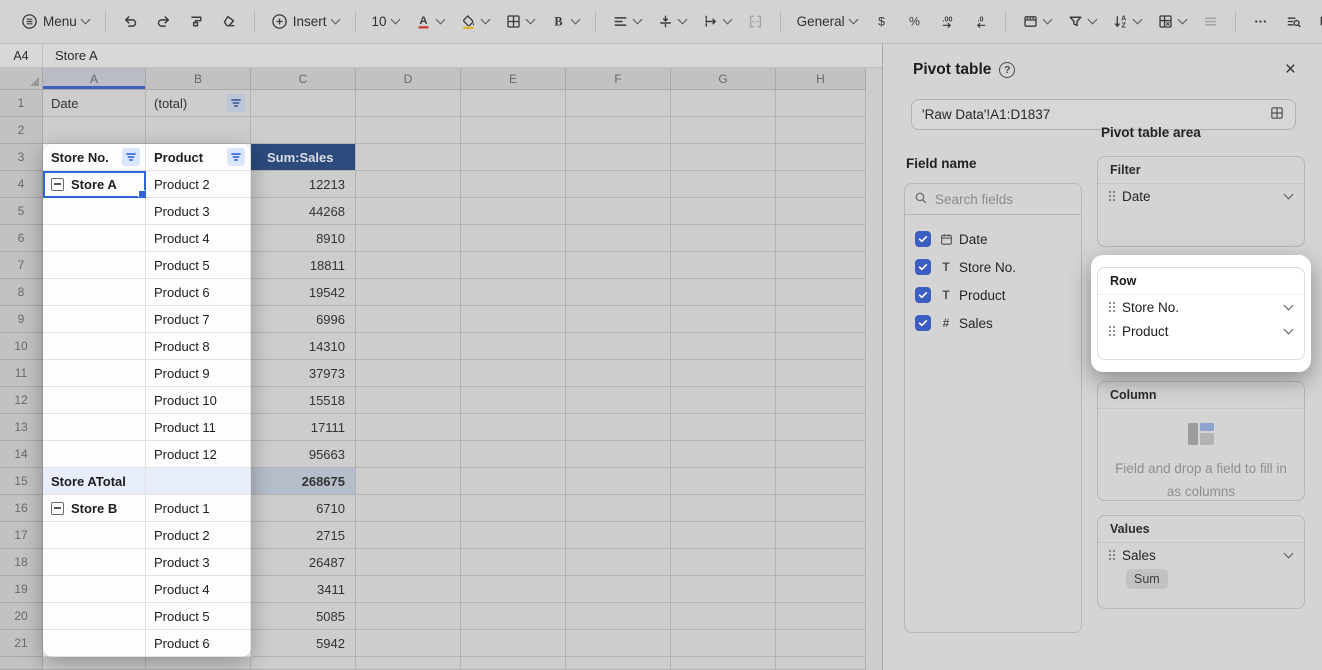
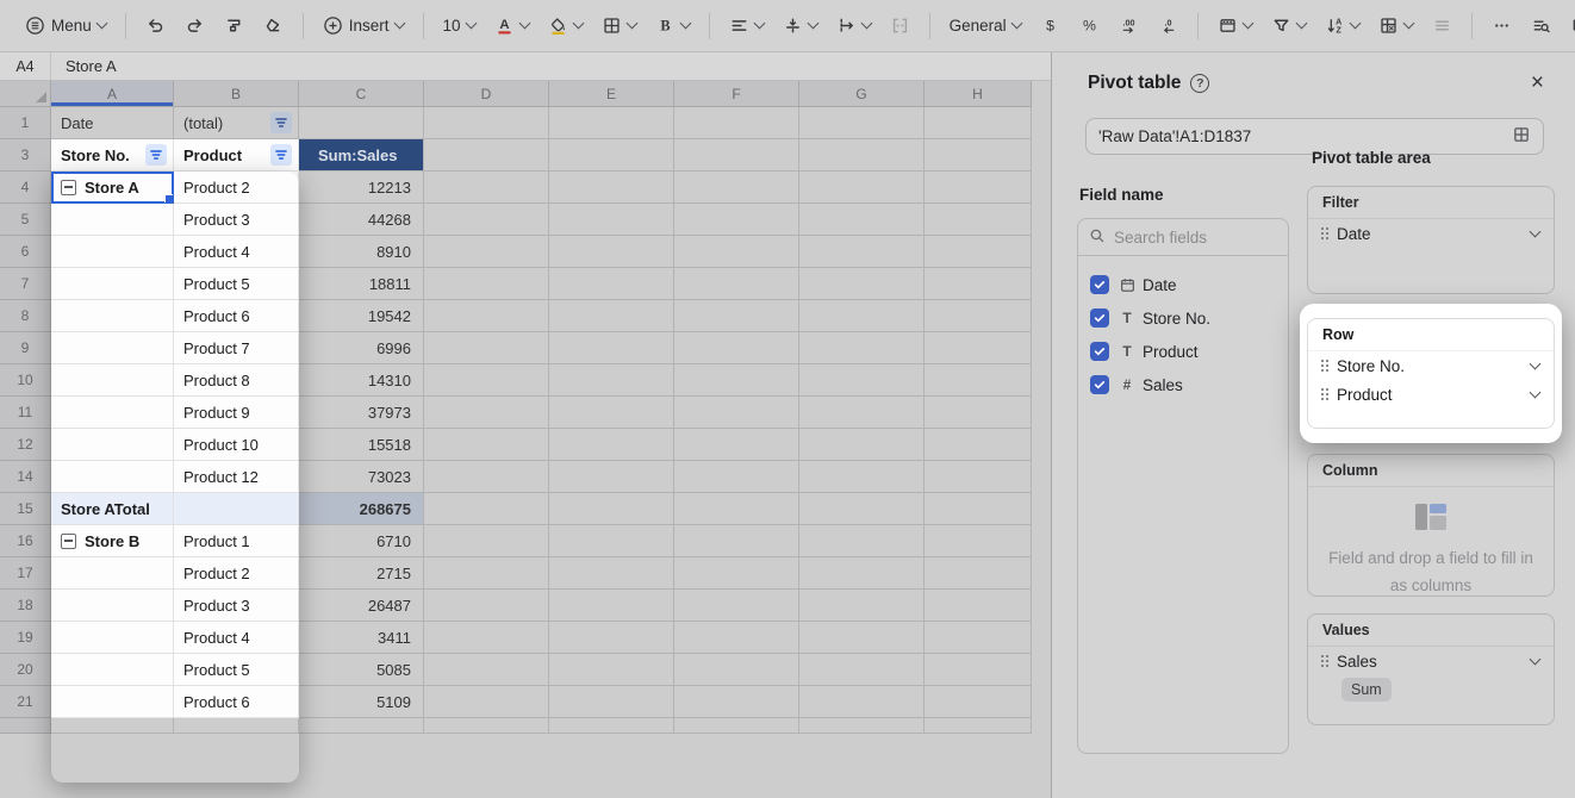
  Menu
  Insert
  10
  A
  B
  General
  $
  %
  .00
  .0
  A
  Z
  A4
  Store A
  A
  B
  C
  D
  E
  F
  G
  H
  1
  Date
  (total)
- 2
  3
  Store No.
  Product
  Sum:Sales
  4
  Store A
  Product 2
  12213
  5
  Product 3
  44268
  6
  Product 4
  8910
  7
  Product 5
  18811
  8
  Product 6
  19542
  9
  Product 7
  6996
  10
  Product 8
  14310
  11
  Product 9
  37973
  12
  Product 10
  15518
- 13
- Product 11
- 17111
  14
  Product 12
- 95663
+ 73023
  15
  Store ATotal
  268675
  16
  Store B
  Product 1
  6710
  17
  Product 2
  2715
  18
  Product 3
  26487
  19
  Product 4
  3411
  20
  Product 5
  5085
  21
  Product 6
- 5942
+ 5109
  Pivot table
  ?
  ×
  'Raw Data'!A1:D1837
  Field name
  Search fields
  Date
  T
  Store No.
  T
  Product
  #
  Sales
  Pivot table area
  Filter
  Date
  Row
  Store No.
  Product
  Column
  Field and drop a field to fill in as columns
  Values
  Sales
  Sum
